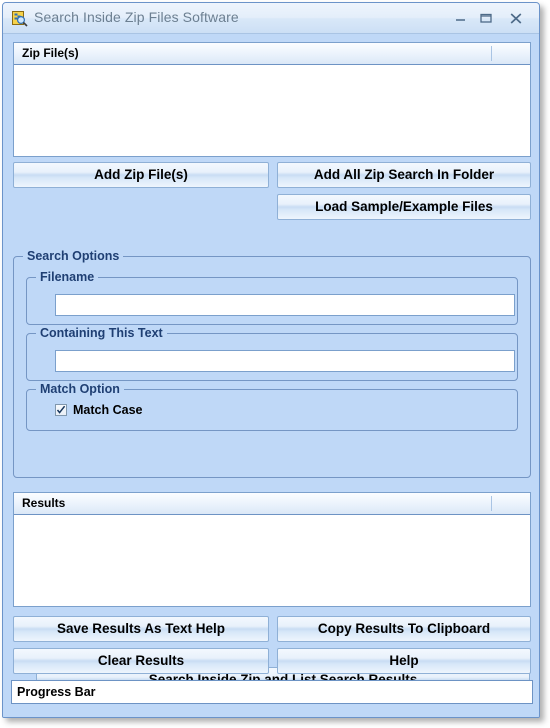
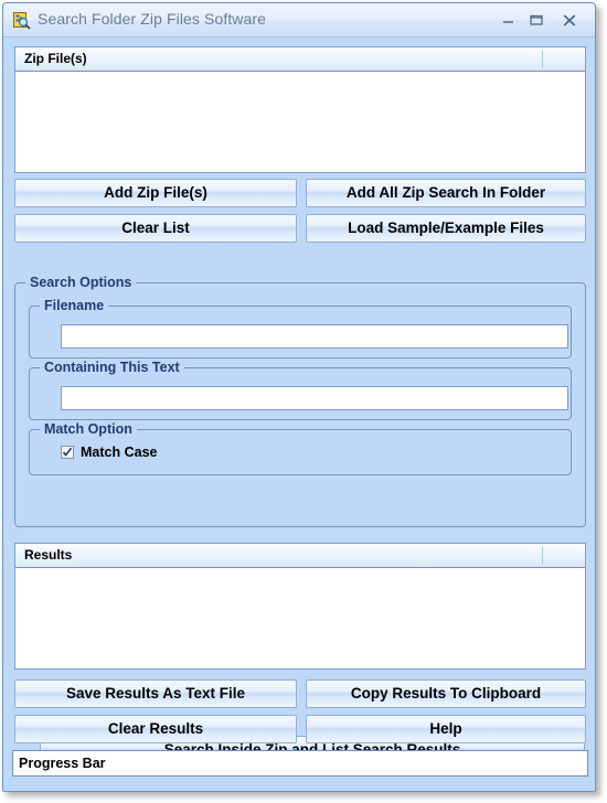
- Search Inside Zip Files Software
+ Search Folder Zip Files Software
  Zip File(s)
  Add Zip File(s)
  Add All Zip Search In Folder
+ Clear List
  Load Sample/Example Files
  Search Options
  Filename
  Containing This Text
  Match Option
  Match Case
  Results
- Save Results As Text Help
+ Save Results As Text File
  Copy Results To Clipboard
  Clear Results
  Help
  Progress Bar
